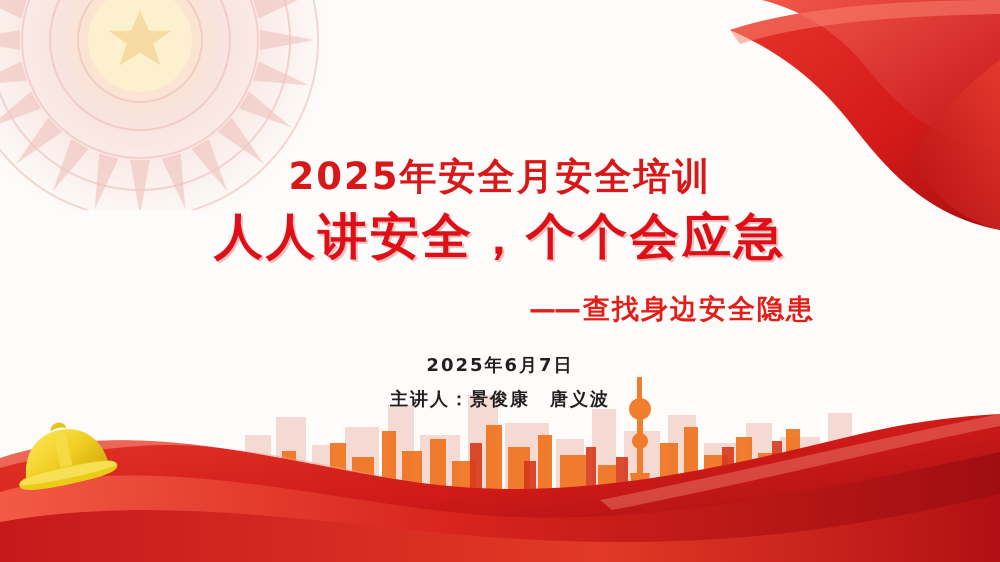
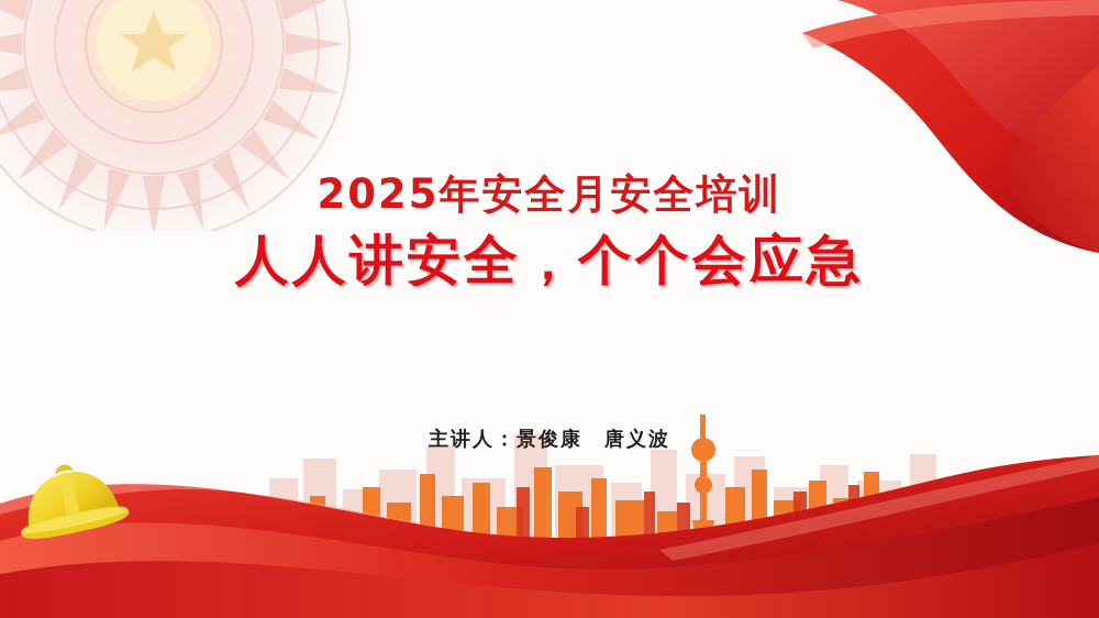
  2025年安全月安全培训
  人人讲安全，个个会应急
- —— 查找身边安全隐患
- 2025年6月7日
  主讲人：景俊康 唐义波
